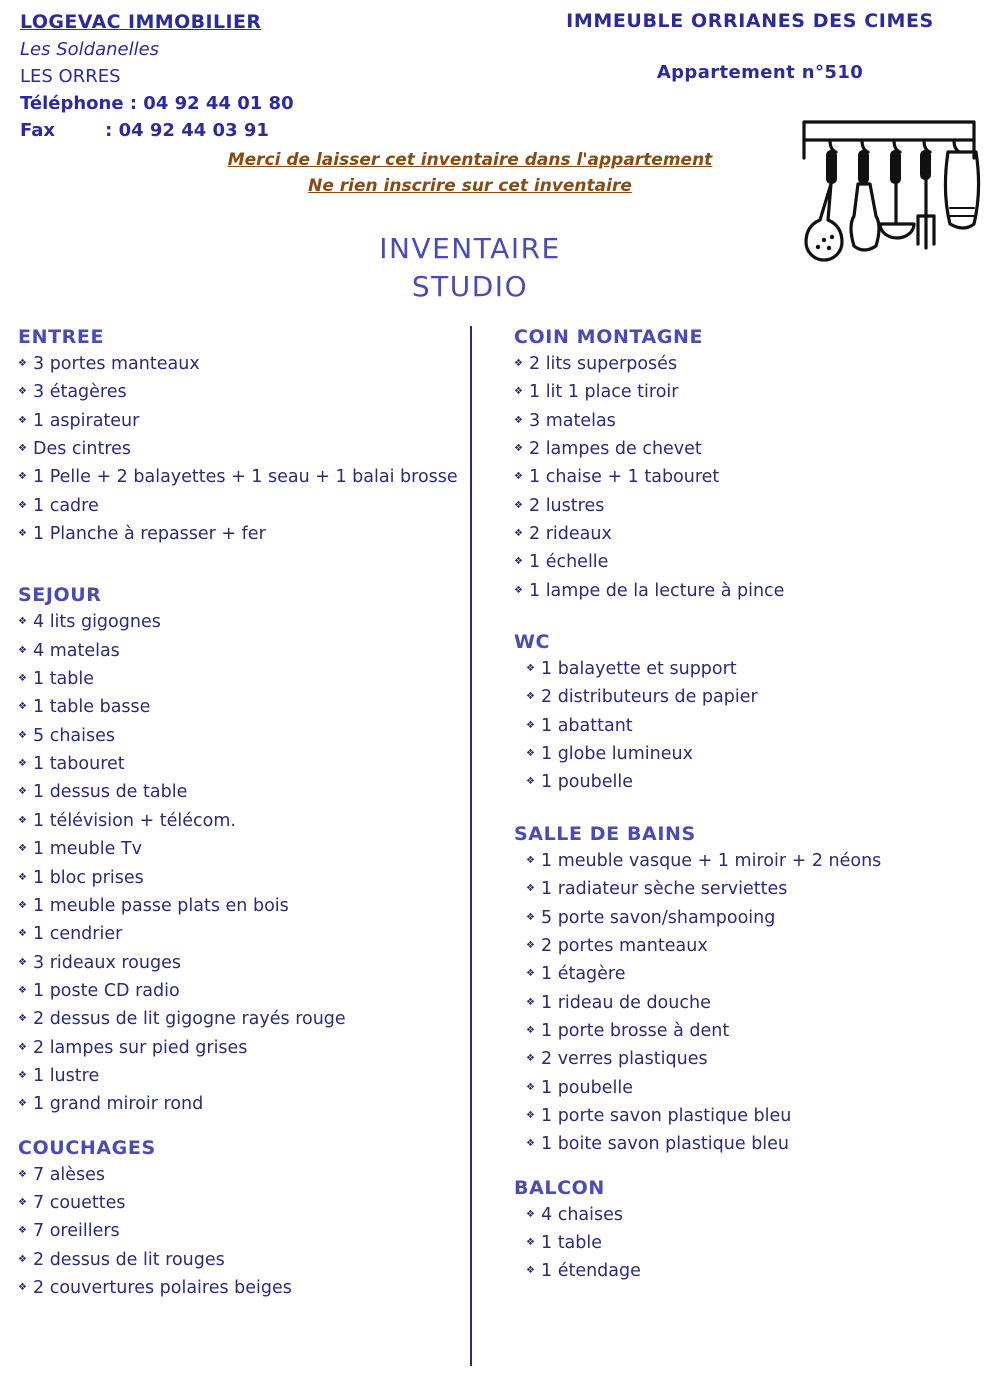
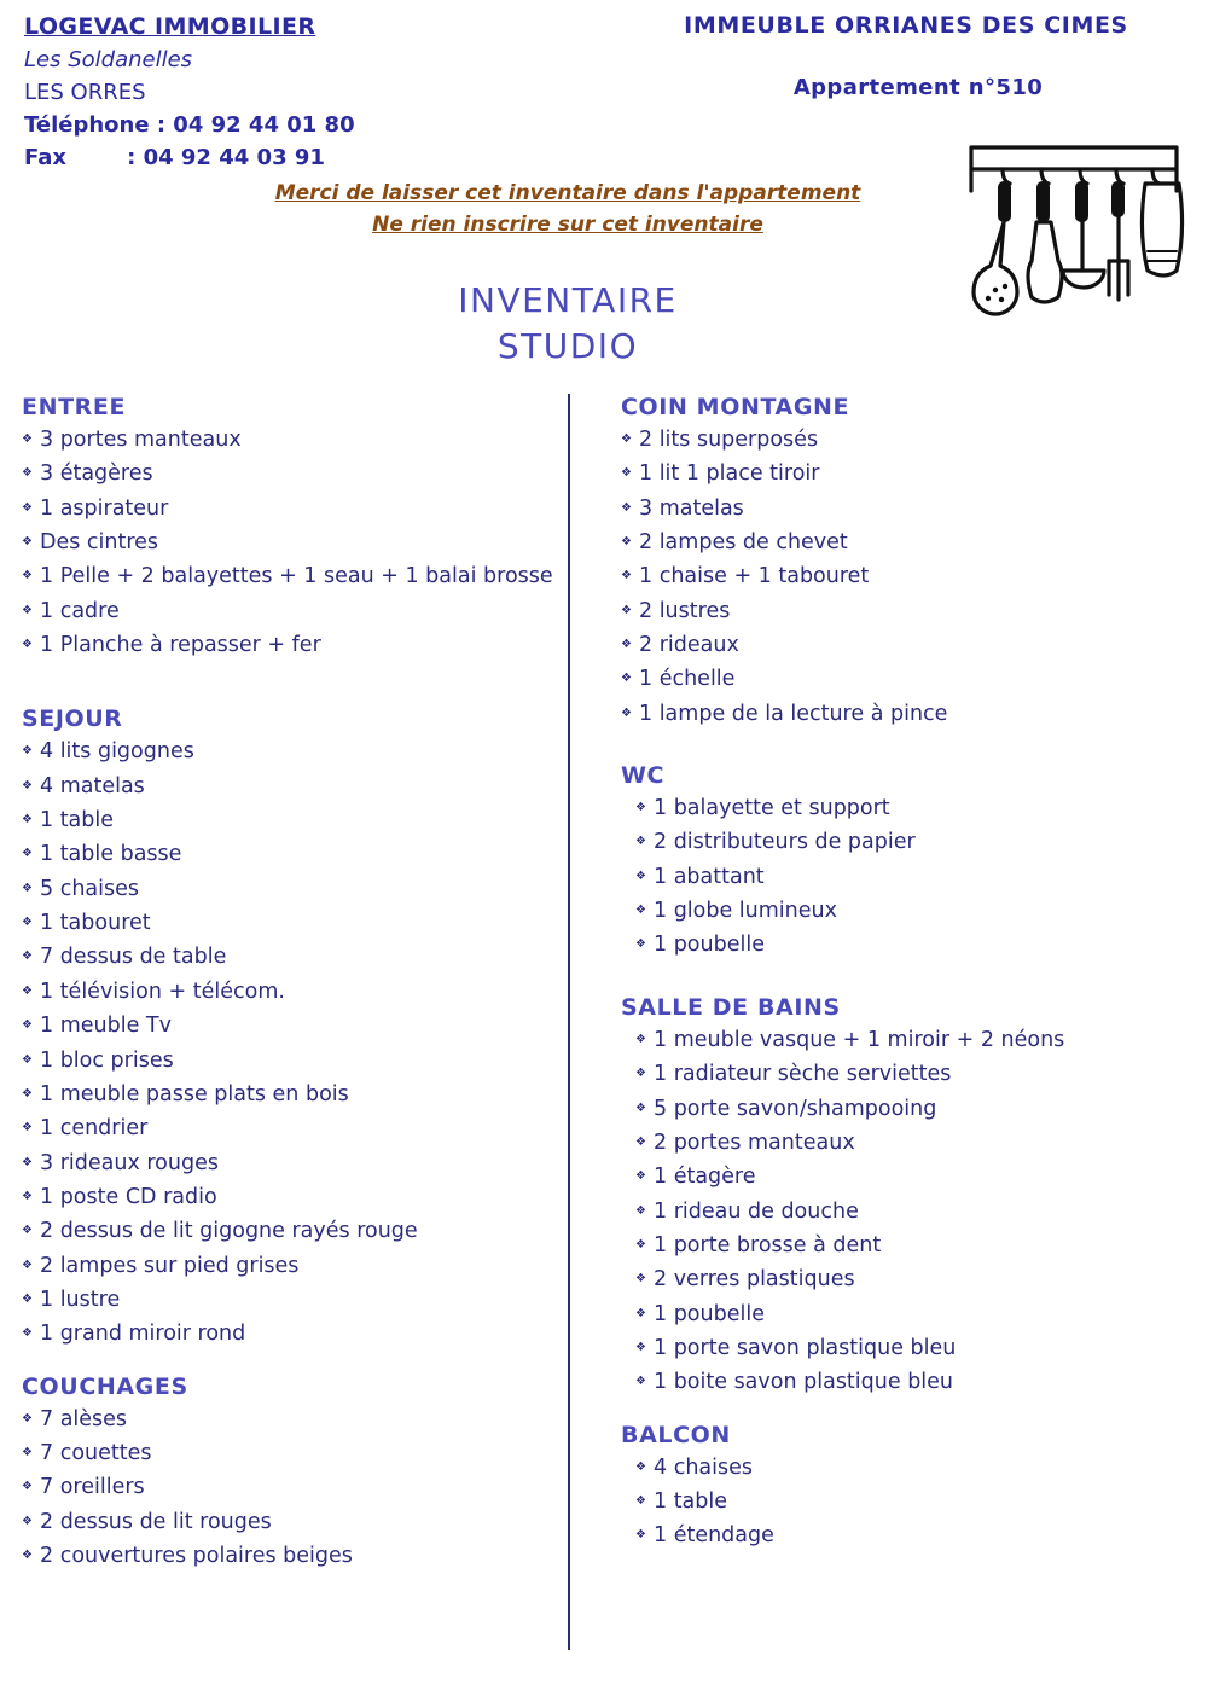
  LOGEVAC IMMOBILIER
  Les Soldanelles
  LES ORRES
  Téléphone : 04 92 44 01 80
  Fax : 04 92 44 03 91
  IMMEUBLE ORRIANES DES CIMES
  Appartement n°510
  Merci de laisser cet inventaire dans l'appartement
  Ne rien inscrire sur cet inventaire
  INVENTAIRE
  STUDIO
  ENTREE
  3 portes manteaux
  3 étagères
  1 aspirateur
  Des cintres
  1 Pelle + 2 balayettes + 1 seau + 1 balai brosse
  1 cadre
  1 Planche à repasser + fer
  SEJOUR
  4 lits gigognes
  4 matelas
  1 table
  1 table basse
  5 chaises
  1 tabouret
- 1 dessus de table
+ 7 dessus de table
  1 télévision + télécom.
  1 meuble Tv
  1 bloc prises
  1 meuble passe plats en bois
  1 cendrier
  3 rideaux rouges
  1 poste CD radio
  2 dessus de lit gigogne rayés rouge
  2 lampes sur pied grises
  1 lustre
  1 grand miroir rond
  COUCHAGES
  7 alèses
  7 couettes
  7 oreillers
  2 dessus de lit rouges
  2 couvertures polaires beiges
  COIN MONTAGNE
  2 lits superposés
  1 lit 1 place tiroir
  3 matelas
  2 lampes de chevet
  1 chaise + 1 tabouret
  2 lustres
  2 rideaux
  1 échelle
  1 lampe de la lecture à pince
  WC
  1 balayette et support
  2 distributeurs de papier
  1 abattant
  1 globe lumineux
  1 poubelle
  SALLE DE BAINS
  1 meuble vasque + 1 miroir + 2 néons
  1 radiateur sèche serviettes
  5 porte savon/shampooing
  2 portes manteaux
  1 étagère
  1 rideau de douche
  1 porte brosse à dent
  2 verres plastiques
  1 poubelle
  1 porte savon plastique bleu
  1 boite savon plastique bleu
  BALCON
  4 chaises
  1 table
  1 étendage
